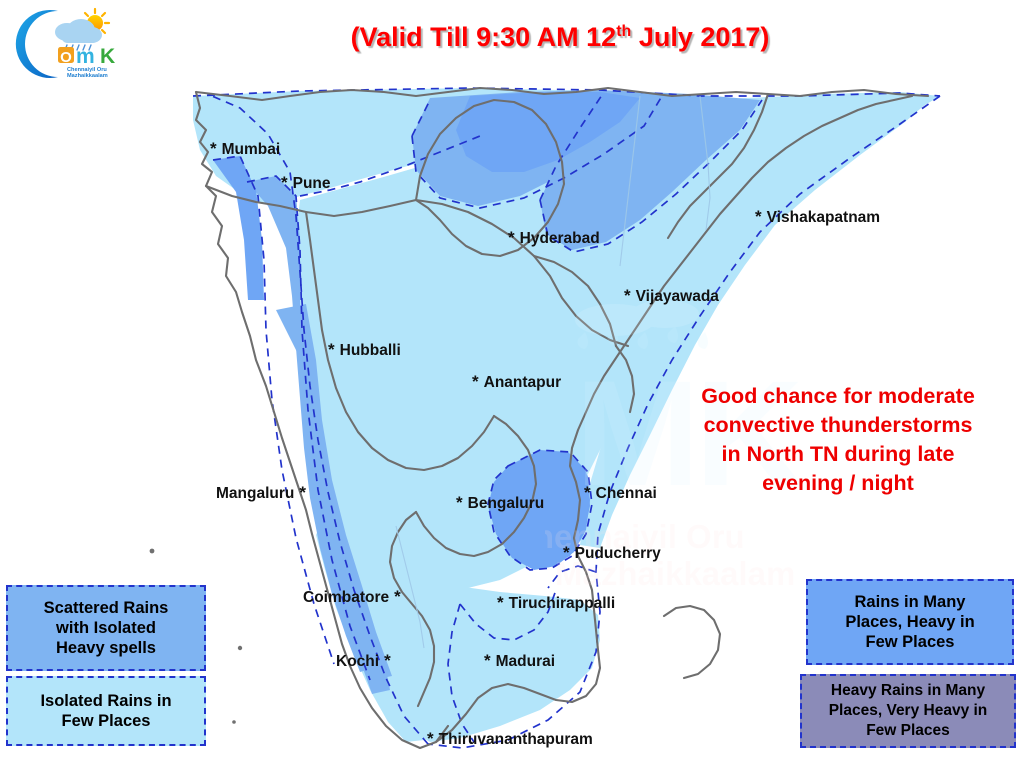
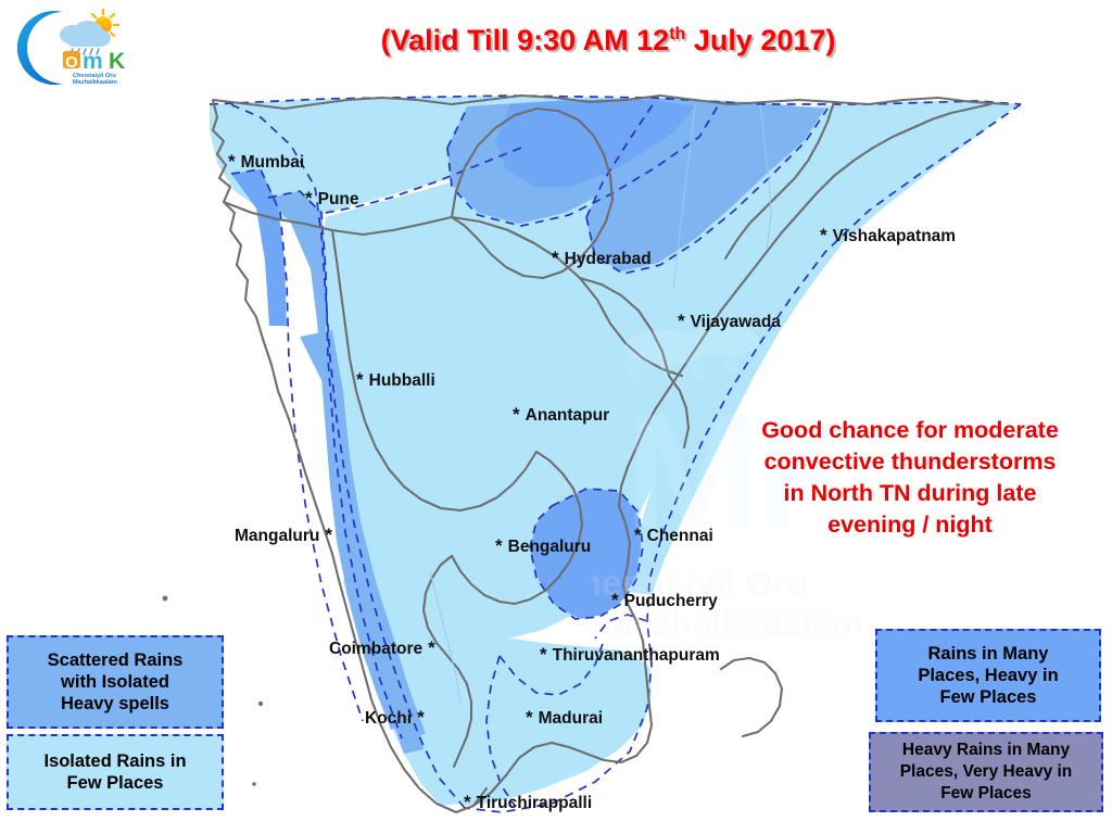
  O
  m
  K
  (Valid Till 9:30 AM 12th July 2017)
  M
  K
  ennaiyil Oru
  Mazhaikkaalam
  * Mumbai
  * Pune
  * Hyderabad
  * Vishakapatnam
  * Vijayawada
  * Hubballi
  * Anantapur
  Mangaluru *
  * Bengaluru
  * Chennai
  * Puducherry
  Coimbatore *
- * Tiruchirappalli
+ * Thiruvananthapuram
  Kochi *
  * Madurai
- * Thiruvananthapuram
+ * Tiruchirappalli
  Good chance for moderate
  convective thunderstorms
  in North TN during late
  evening / night
  Scattered Rains
  with Isolated
  Heavy spells
  Isolated Rains in
  Few Places
  Rains in Many
  Places, Heavy in
  Few Places
  Heavy Rains in Many
  Places, Very Heavy in
  Few Places
